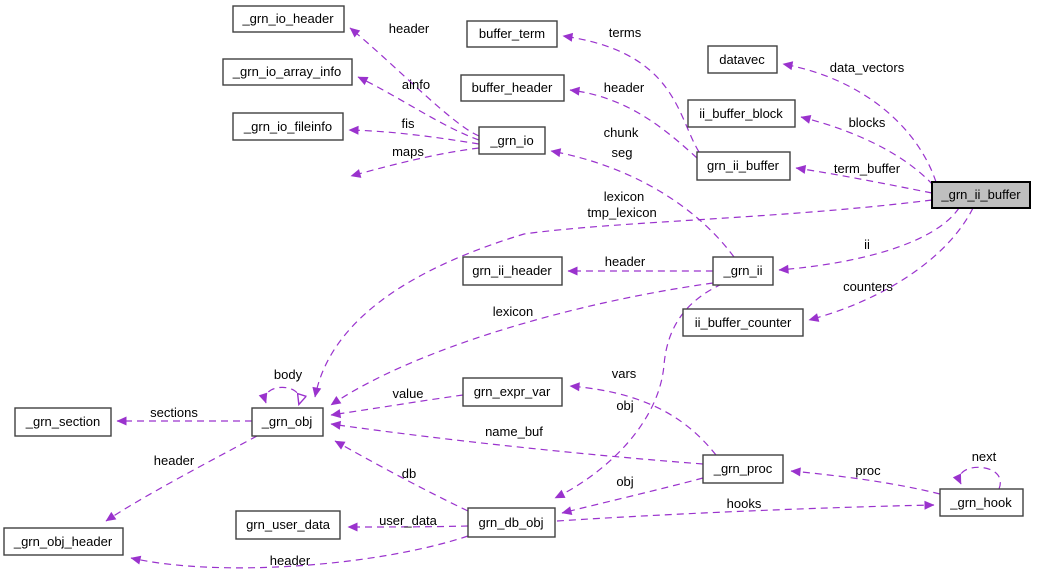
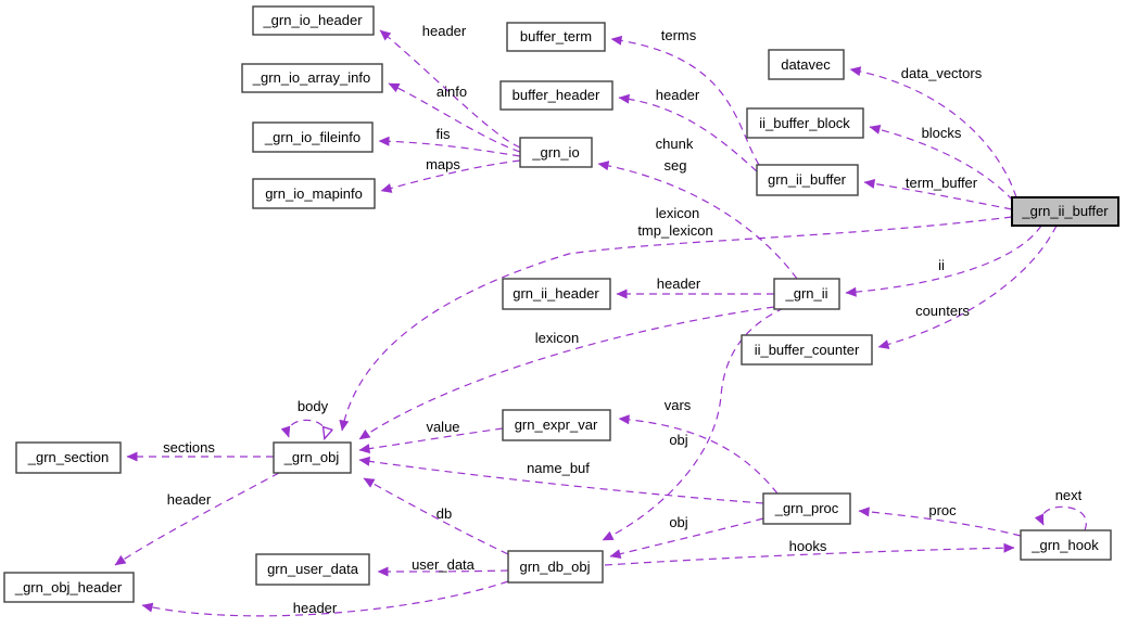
  header
  ainfo
  fis
  maps
  terms
  header
  chunk
  seg
  data_vectors
  blocks
  term_buffer
  lexicon
  tmp_lexicon
  header
  ii
  counters
  lexicon
  body
  value
  vars
  obj
  sections
  name_buf
  header
  db
  obj
  user_data
  header
  hooks
  proc
  next
  _grn_io_header
  _grn_io_array_info
  _grn_io_fileinfo
+ grn_io_mapinfo
  buffer_term
  buffer_header
  _grn_io
  datavec
  ii_buffer_block
  grn_ii_buffer
  _grn_ii_buffer
  grn_ii_header
  _grn_ii
  ii_buffer_counter
  grn_expr_var
  _grn_obj
  _grn_section
  _grn_proc
  _grn_hook
  grn_user_data
  grn_db_obj
  _grn_obj_header
